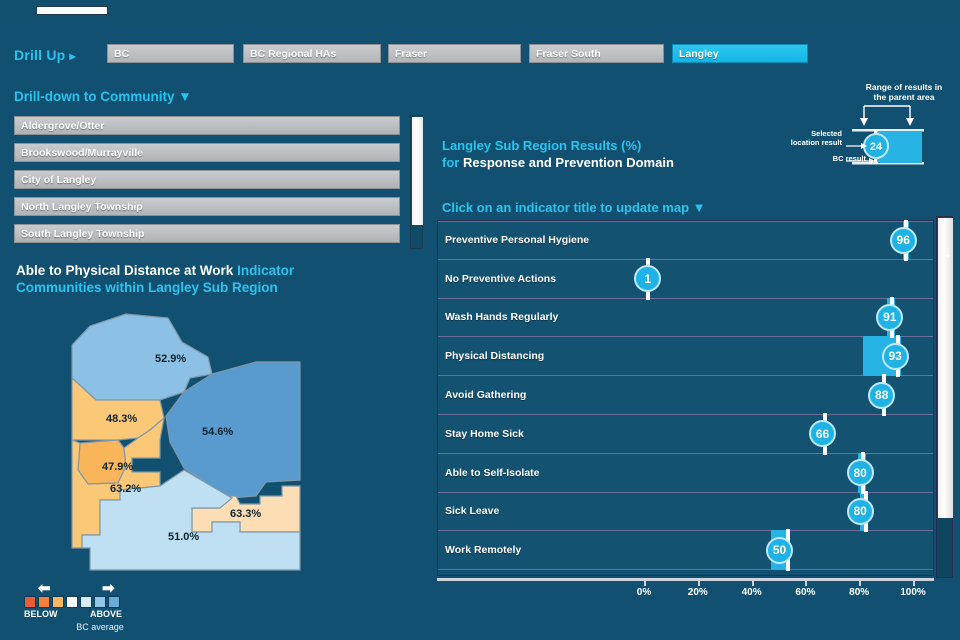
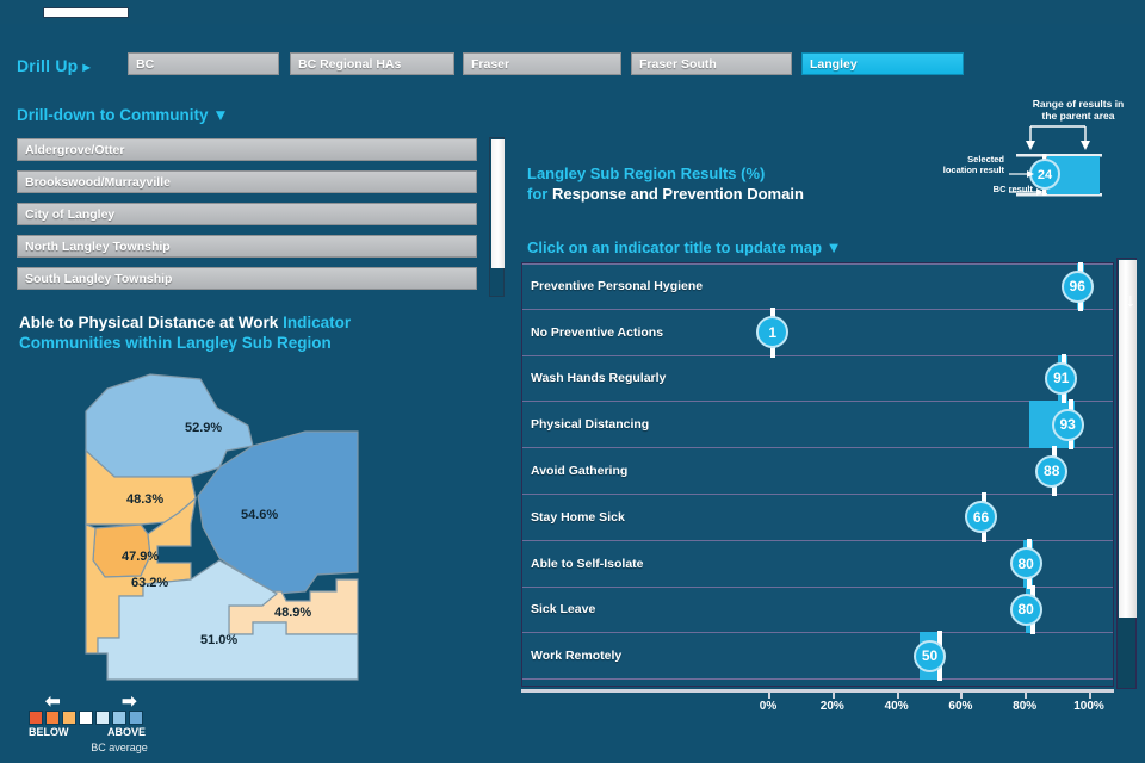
  Drill Up ▸
  BC
  BC Regional HAs
  Fraser
  Fraser South
  Langley
  Drill-down to Community ▼
  Aldergrove/Otter
  Brookswood/Murrayville
  City of Langley
  North Langley Township
  South Langley Township
  Able to Physical Distance at Work Indicator
  Communities within Langley Sub Region
  52.9%
  48.3%
  47.9%
  63.2%
  54.6%
- 63.3%
+ 48.9%
  51.0%
  ⬅
  ➡
  BELOW
  ABOVE
  BC average
  Langley Sub Region Results (%)
  for Response and Prevention Domain
  Click on an indicator title to update map ▼
  Range of results in
  the parent area
  24
  Selected
  location result
  BC result
  Preventive Personal Hygiene
  96
  No Preventive Actions
  1
  Wash Hands Regularly
  91
  Physical Distancing
  93
  Avoid Gathering
  88
  Stay Home Sick
  66
  Able to Self-Isolate
  80
  Sick Leave
  80
  Work Remotely
  50
  0%
  20%
  40%
  60%
  80%
  100%
  ↓
